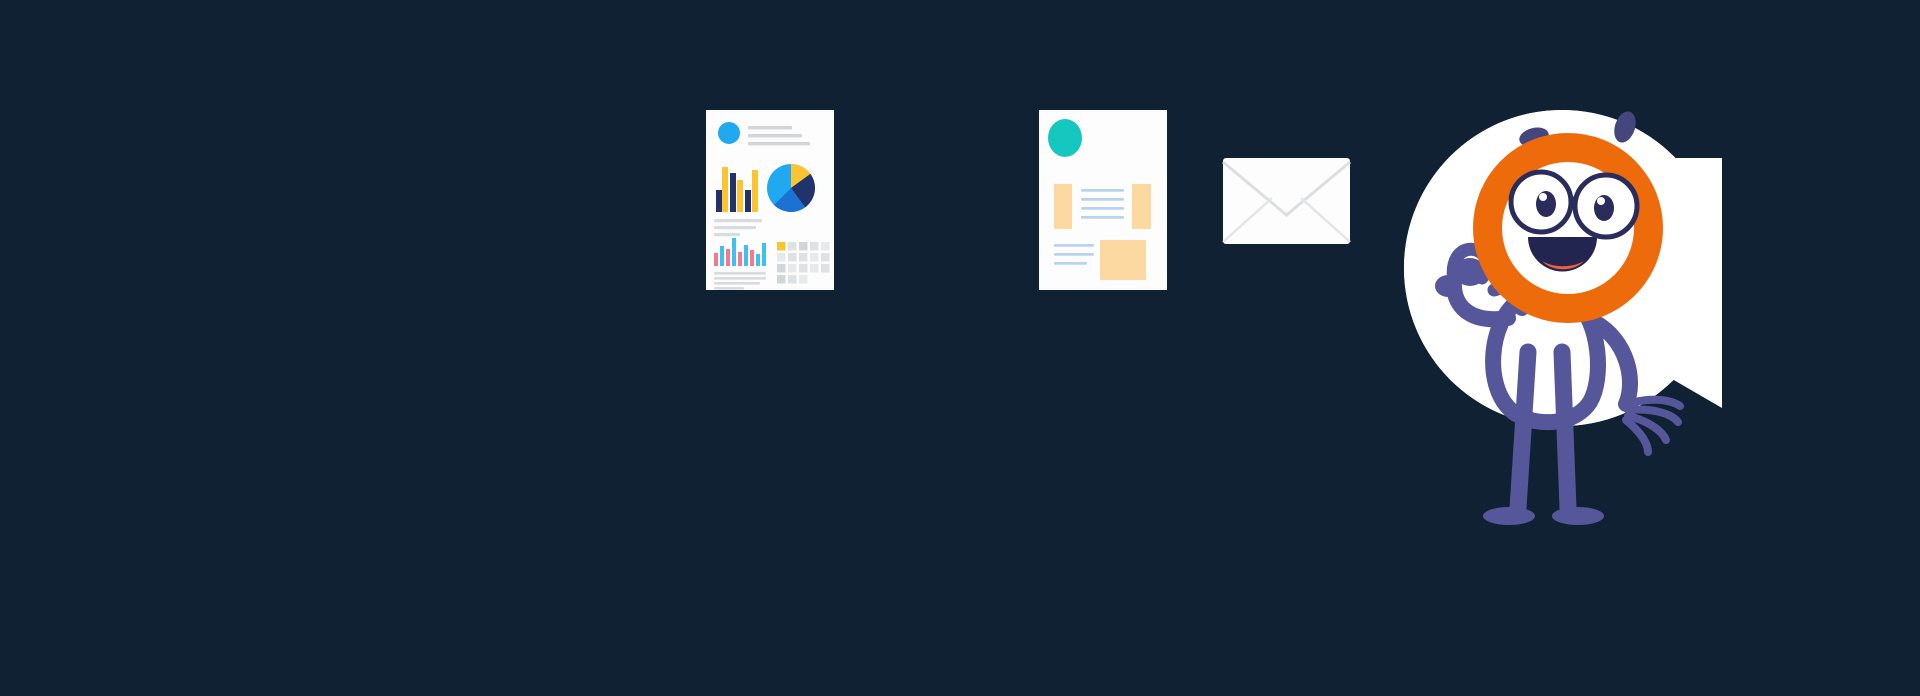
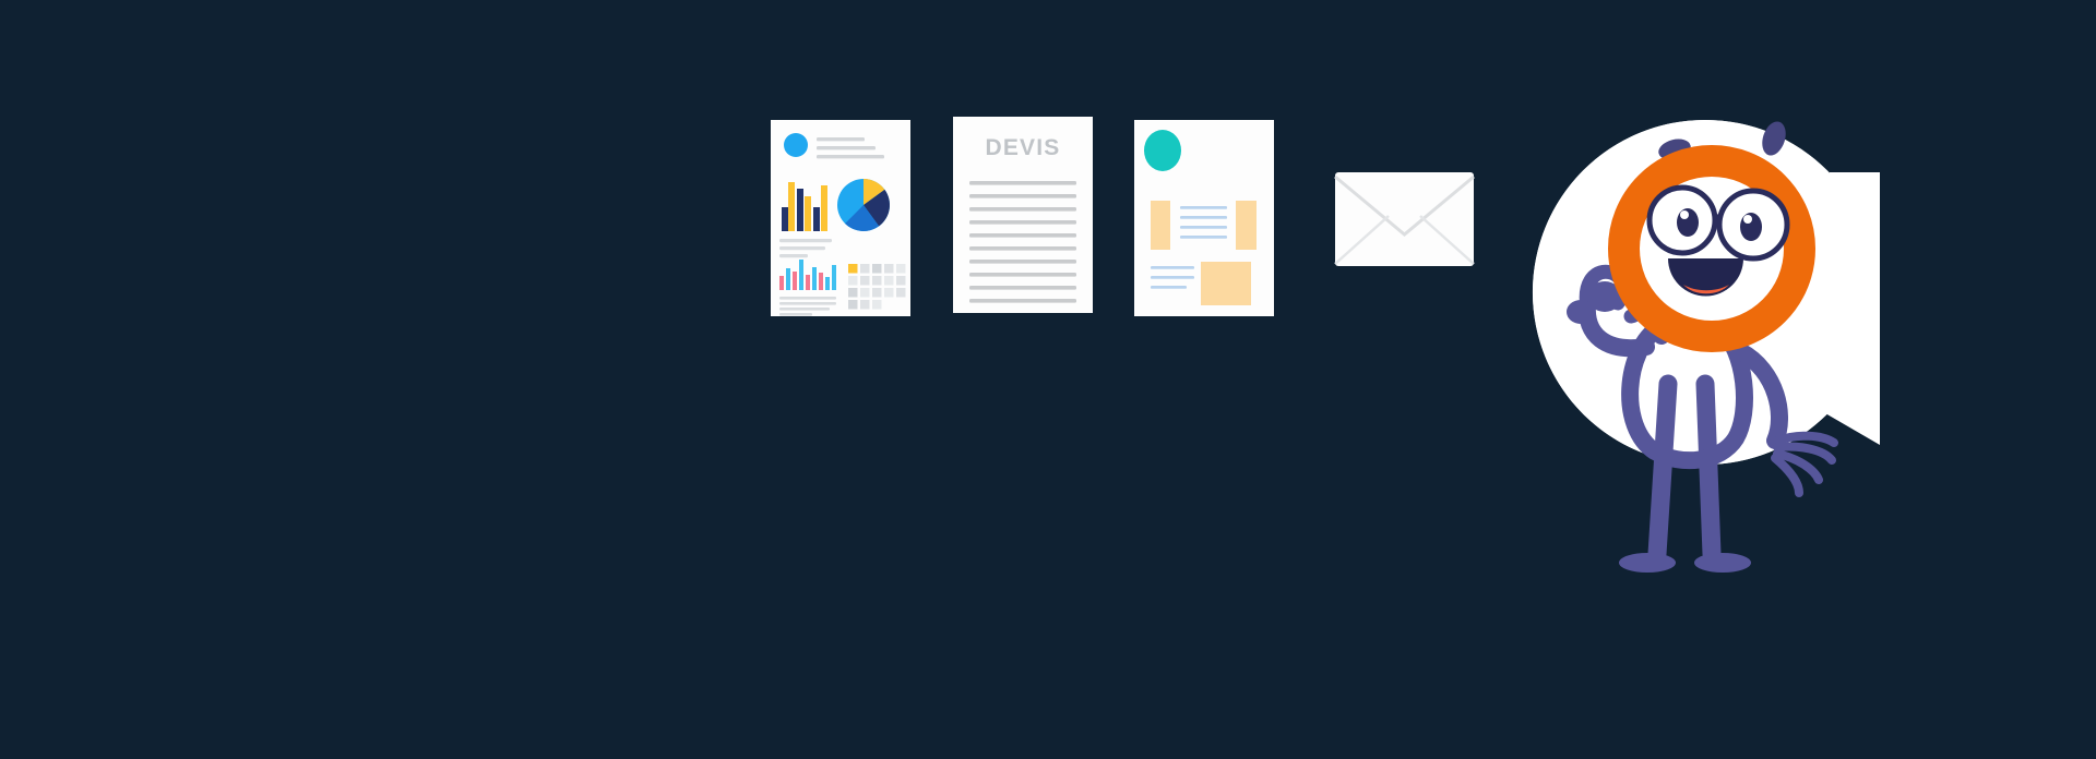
+ DEVIS
